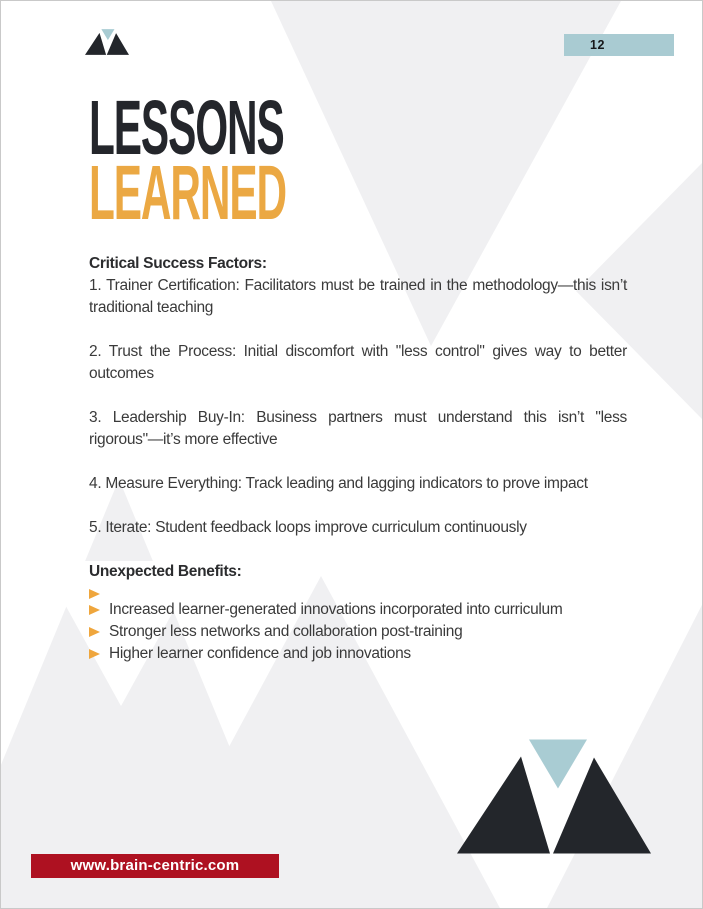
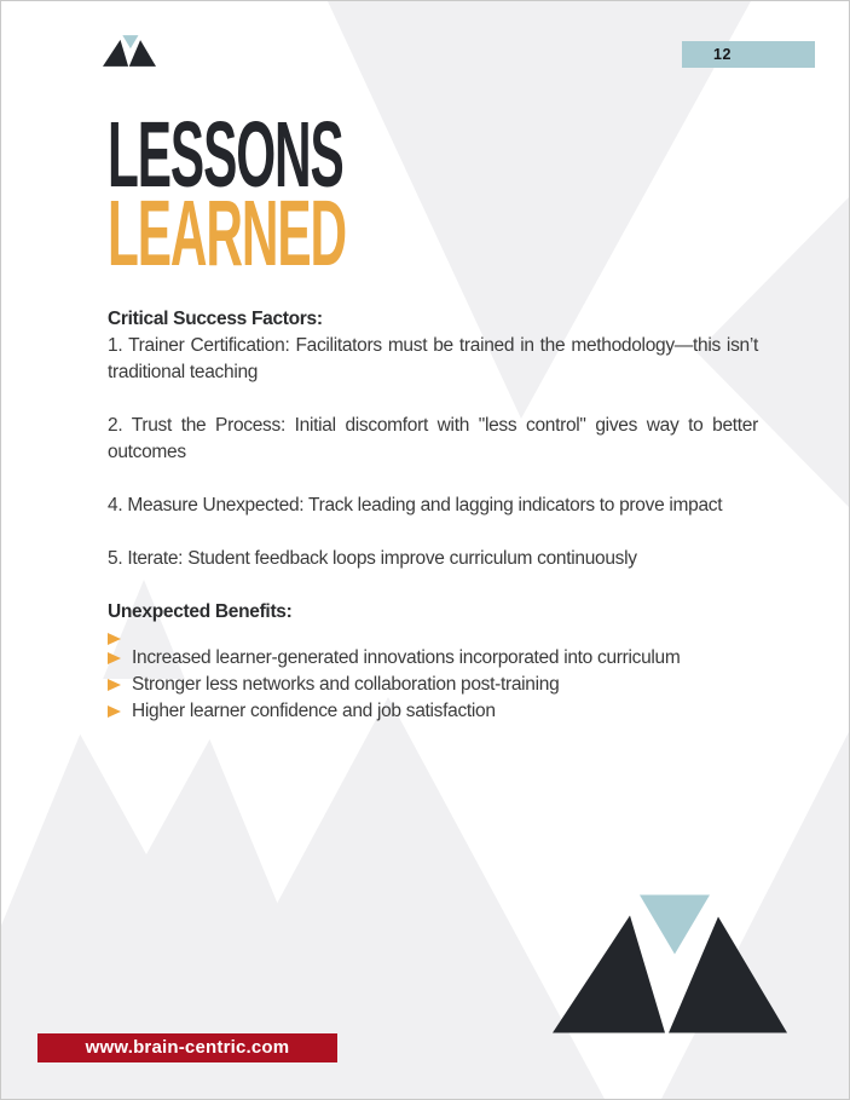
  12
  LESSONS
  LEARNED
  Critical Success Factors:
  1. Trainer Certification: Facilitators must be trained in the methodology—this isn’t traditional teaching
  2. Trust the Process: Initial discomfort with "less control" gives way to better outcomes
- 3. Leadership Buy-In: Business partners must understand this isn’t "less rigorous"—it’s more effective
- 4. Measure Everything: Track leading and lagging indicators to prove impact
+ 4. Measure Unexpected: Track leading and lagging indicators to prove impact
  5. Iterate: Student feedback loops improve curriculum continuously
  Unexpected Benefits:
  Increased learner-generated innovations incorporated into curriculum
  Stronger less networks and collaboration post-training
- Higher learner confidence and job innovations
+ Higher learner confidence and job satisfaction
  www.brain-centric.com
